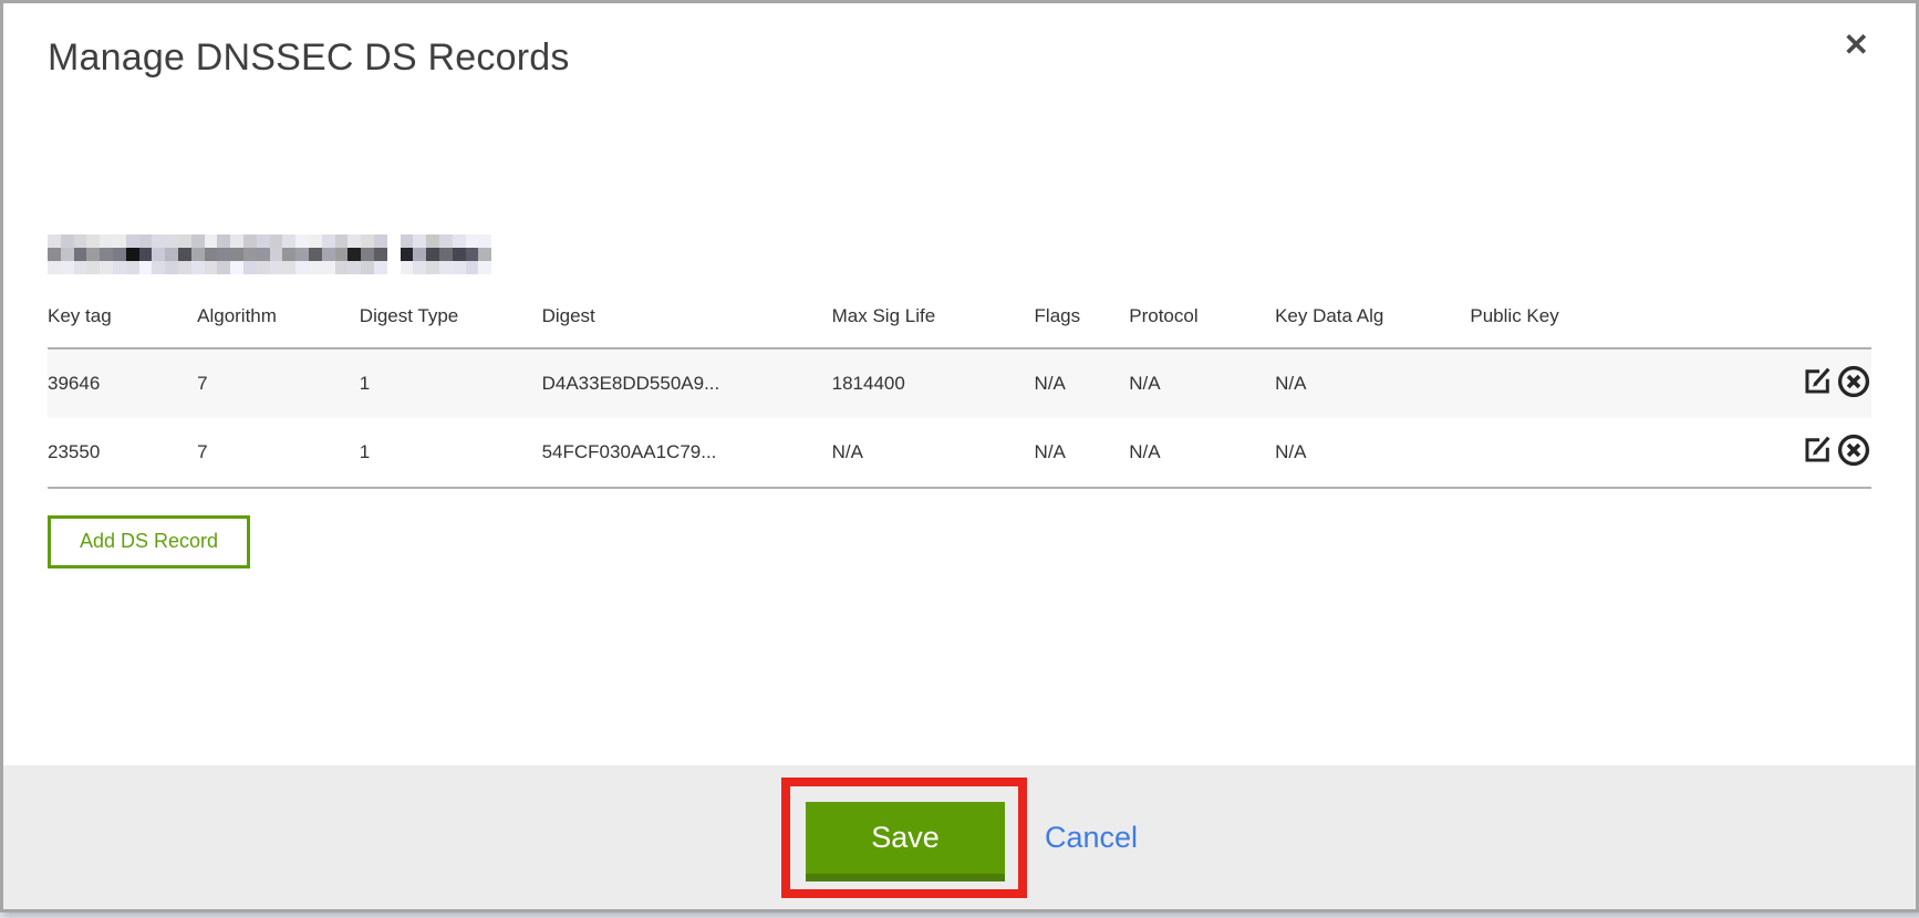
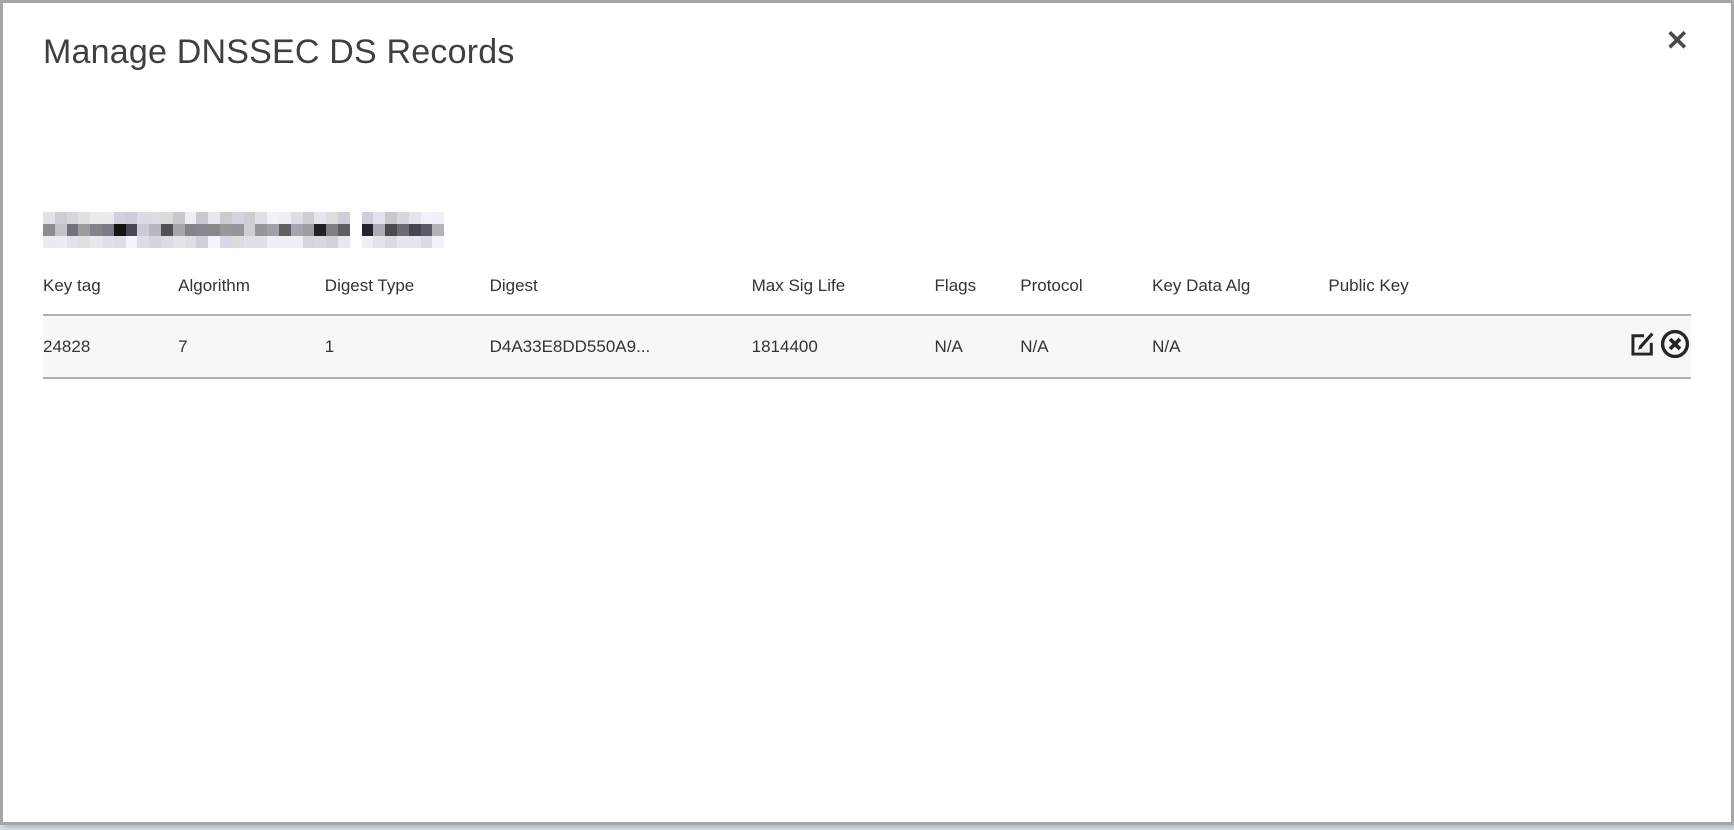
  Manage DNSSEC DS Records
  ✕
  Key tag	Algorithm	Digest Type	Digest	Max Sig Life	Flags	Protocol	Key Data Alg	Public Key
- 39646	7	1	D4A33E8DD550A9...	1814400	N/A	N/A	N/A
+ 24828	7	1	D4A33E8DD550A9...	1814400	N/A	N/A	N/A
- 23550	7	1	54FCF030AA1C79...	N/A	N/A	N/A	N/A
- Add DS Record
- Save
- Cancel
